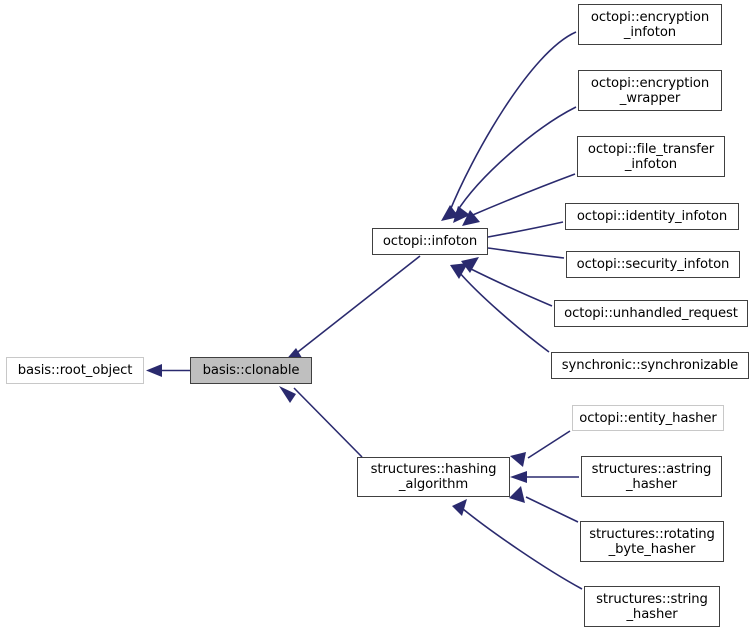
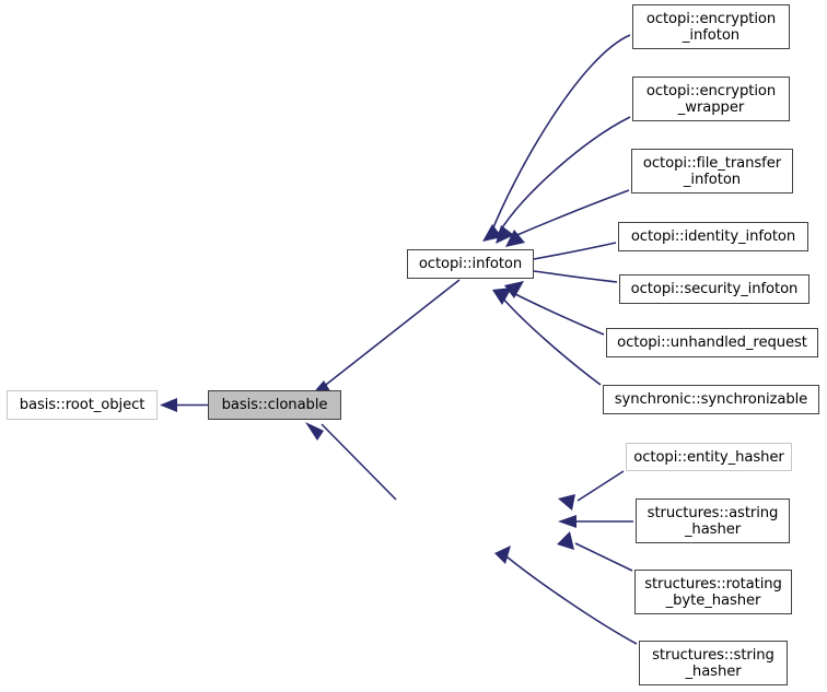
  basis::root_object
  basis::clonable
  octopi::infoton
  octopi::encryption
  _infoton
  octopi::encryption
  _wrapper
  octopi::file_transfer
  _infoton
  octopi::identity_infoton
  octopi::security_infoton
  octopi::unhandled_request
  synchronic::synchronizable
- structures::hashing
- _algorithm
  octopi::entity_hasher
  structures::astring
  _hasher
  structures::rotating
  _byte_hasher
  structures::string
  _hasher
